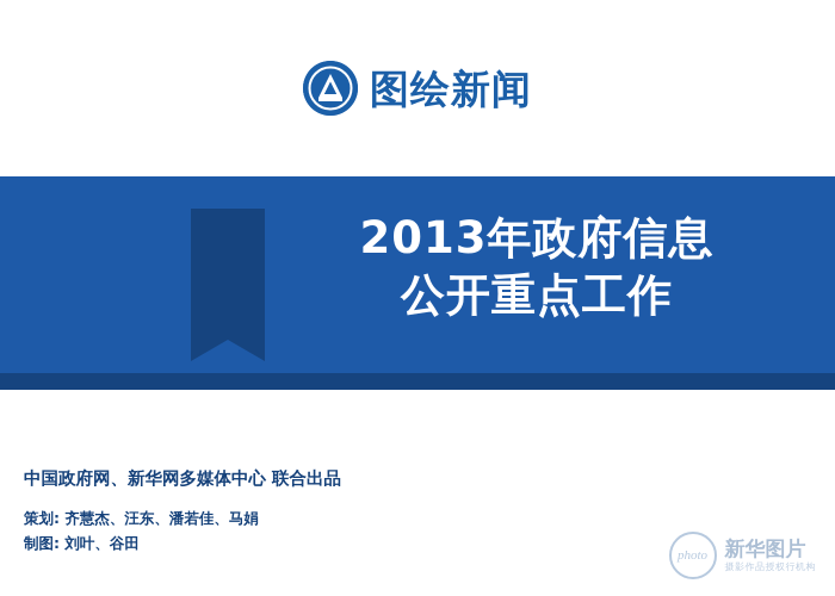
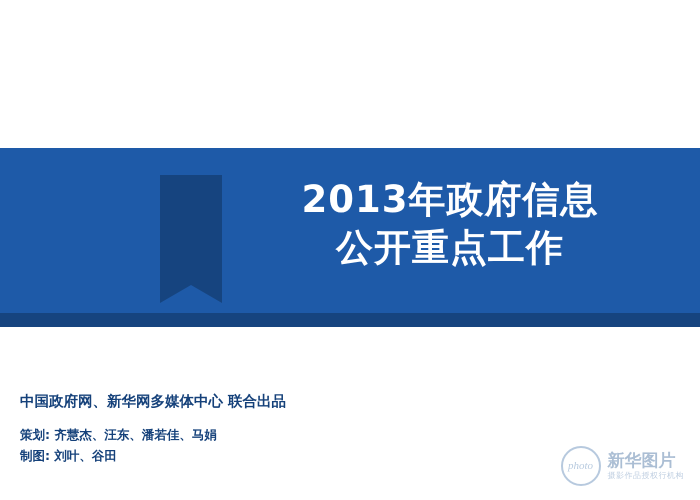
- 图绘新闻
  2013年政府信息
  公开重点工作
  中国政府网、新华网多媒体中心 联合出品
  策划: 齐慧杰、汪东、潘若佳、马娟
  制图: 刘叶、谷田
  photo
  新华图片
  摄影作品授权行机构
